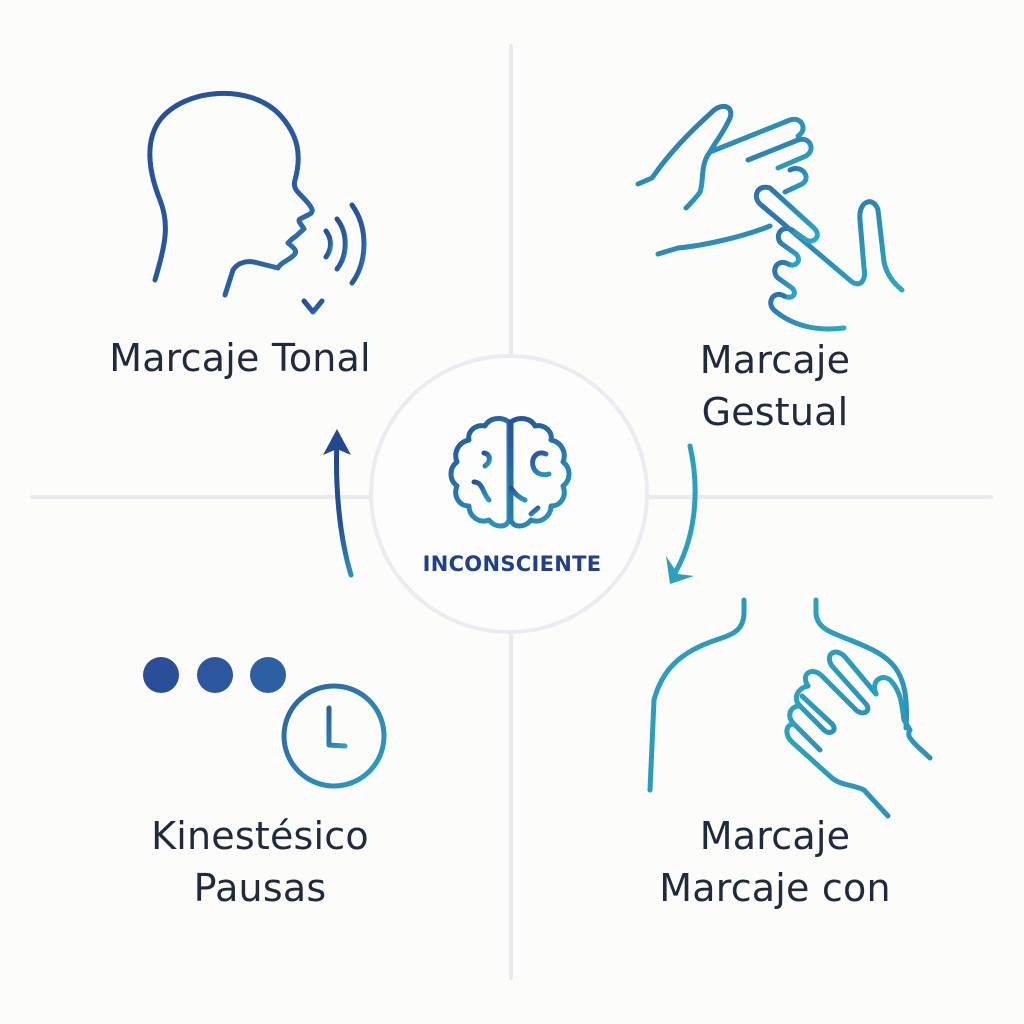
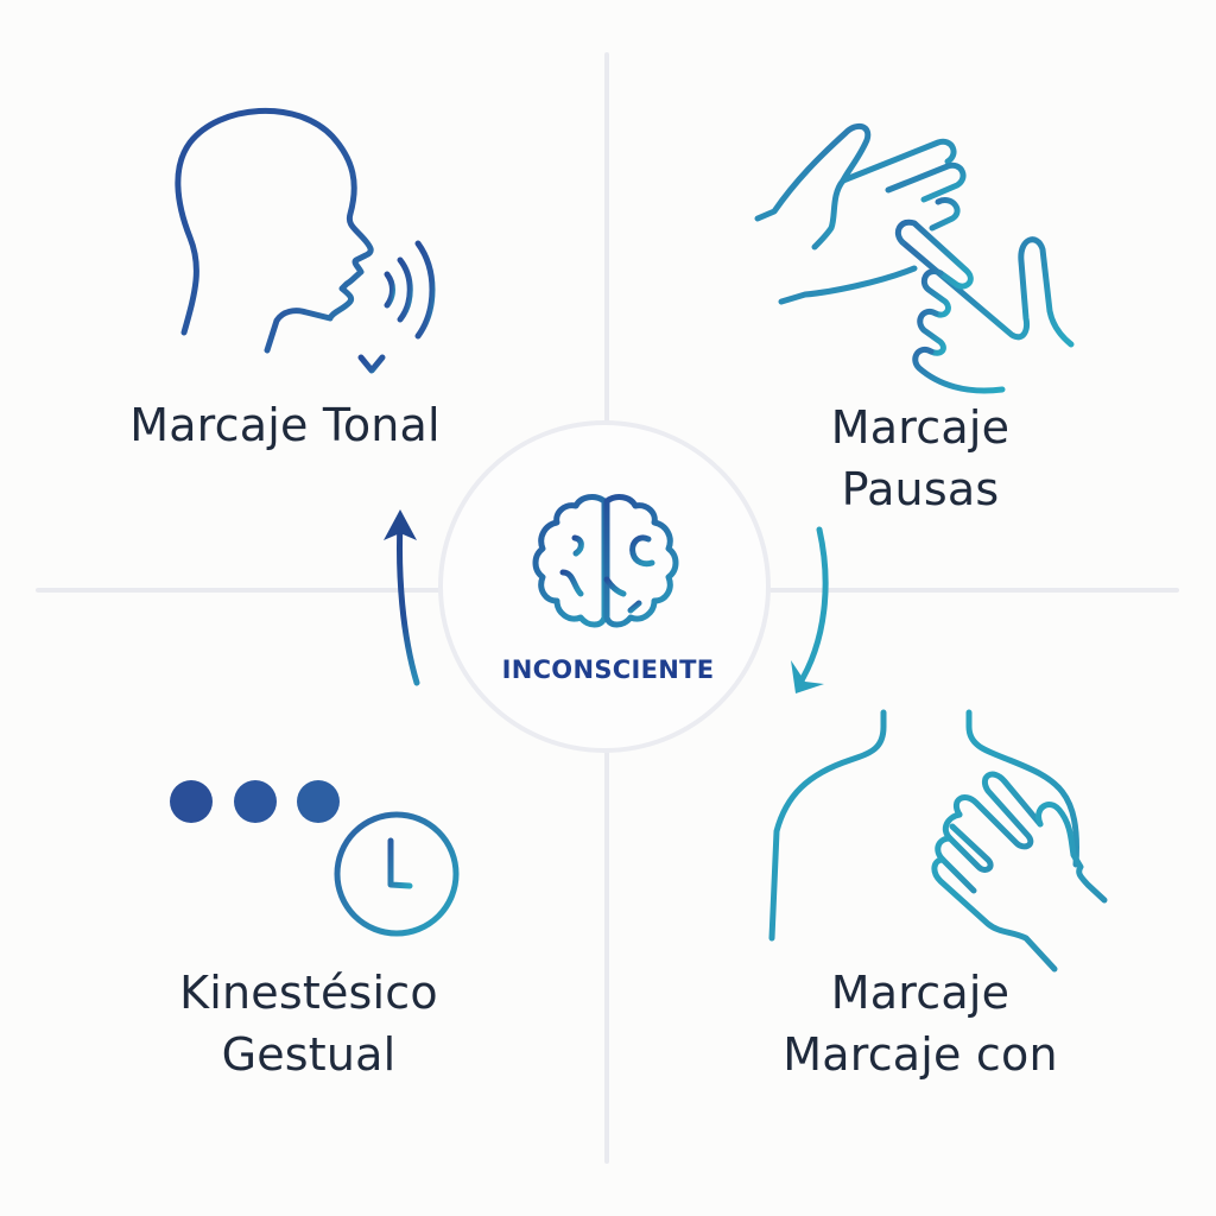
  INCONSCIENTE
  Marcaje Tonal
  Marcaje
- Gestual
+ Pausas
  Kinestésico
- Pausas
+ Gestual
  Marcaje
  Marcaje con
